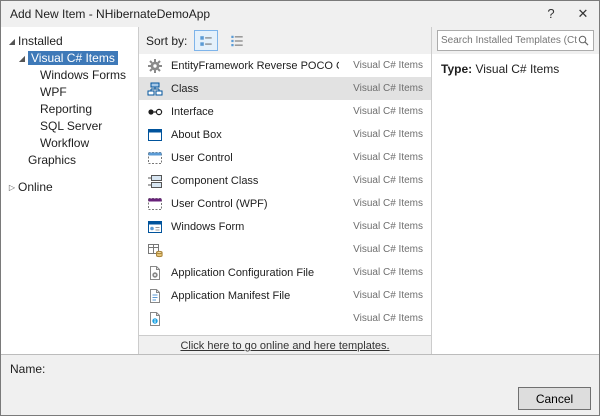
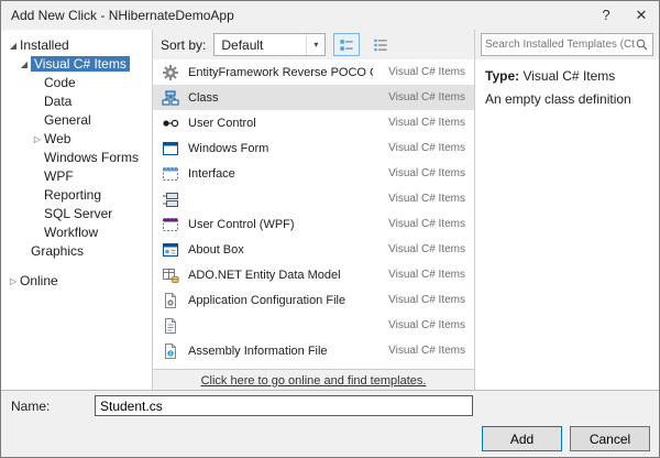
- Add New Item - NHibernateDemoApp
+ Add New Click - NHibernateDemoApp
  ?
  ✕
  ◢ Installed
  ◢ Visual C# Items
+ Code
+ Data
+ General
+ ▷ Web
  Windows Forms
  WPF
  Reporting
  SQL Server
  Workflow
  Graphics
  ▷ Online
  Sort by:
+ Default
+ ▾
  Visual C# Items
  Class
  Visual C# Items
- Interface
+ User Control
  Visual C# Items
- About Box
+ Windows Form
  Visual C# Items
- User Control
+ Interface
  Visual C# Items
- Component Class
  Visual C# Items
  User Control (WPF)
  Visual C# Items
- Windows Form
+ About Box
  Visual C# Items
+ ADO.NET Entity Data Model
  Visual C# Items
  Application Configuration File
  Visual C# Items
- Application Manifest File
  Visual C# Items
+ Assembly Information File
  Visual C# Items
- Click here to go online and here templates.
+ Click here to go online and find templates.
  Search Installed Templates (Ct
  Type: Visual C# Items
+ An empty class definition
  Name:
+ Student.cs
+ Add
  Cancel
